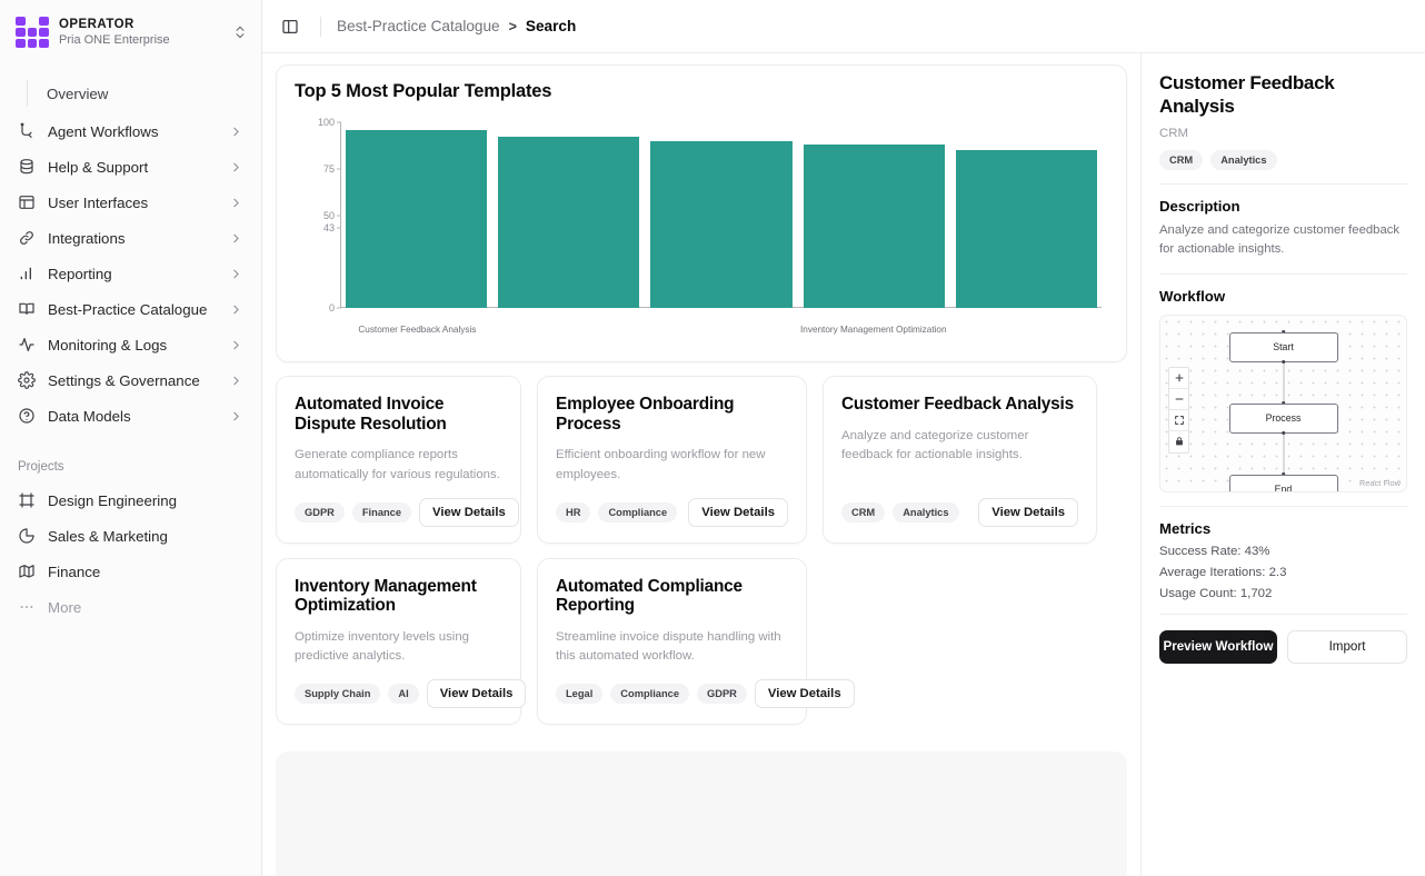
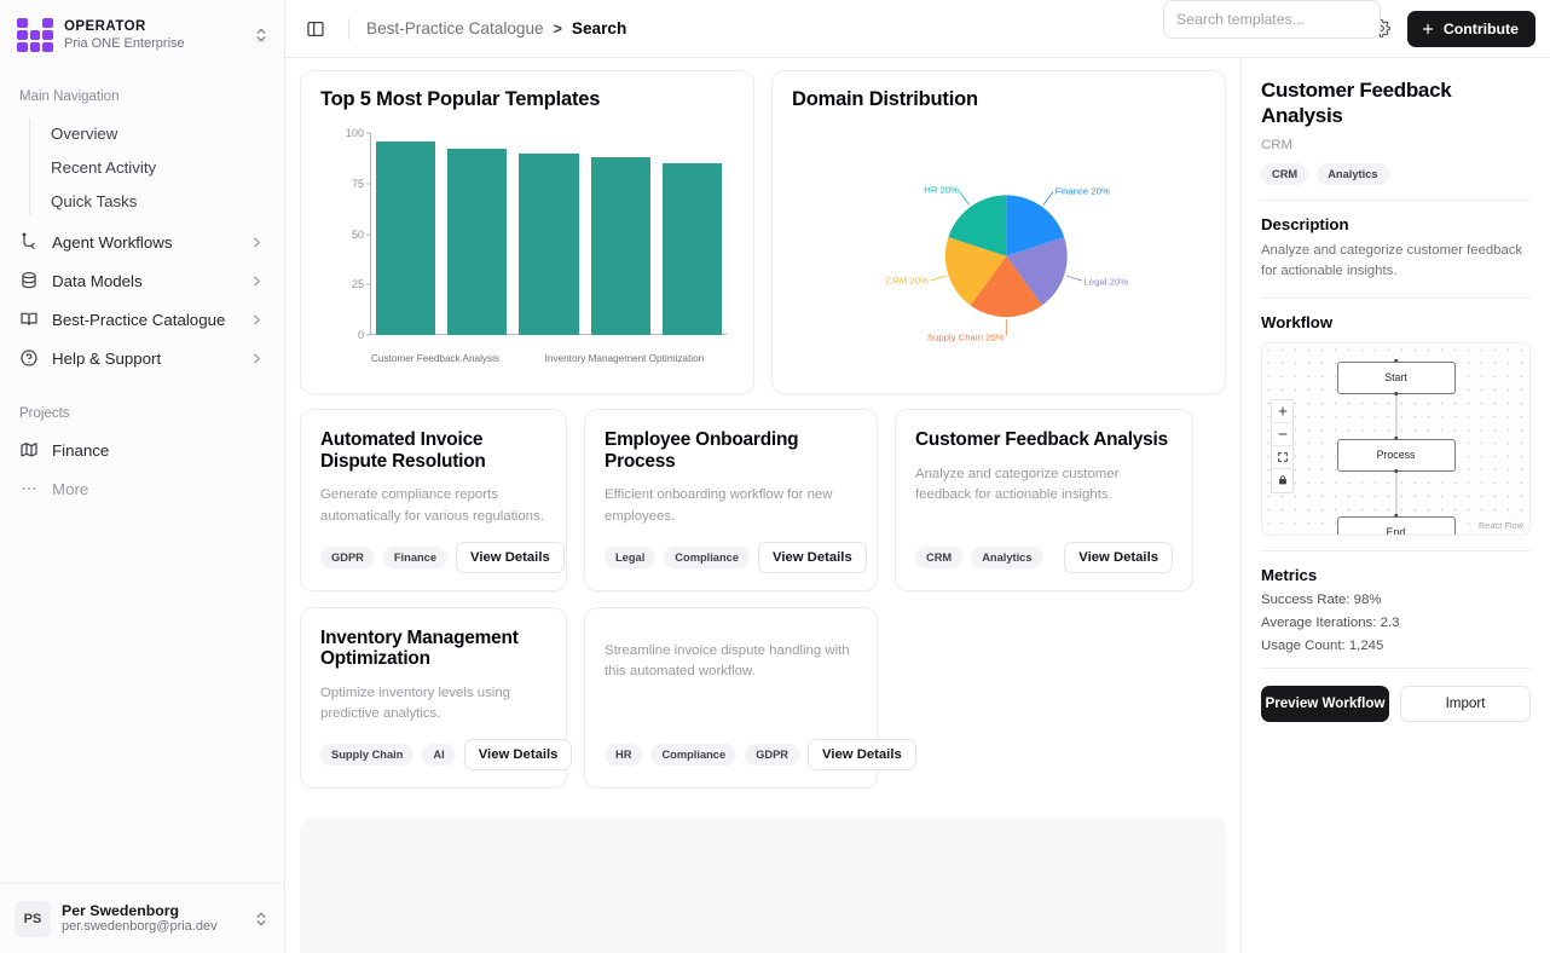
  OPERATOR
  Pria ONE Enterprise
+ Main Navigation
  Overview
+ Recent Activity
+ Quick Tasks
  Agent Workflows
- Help & Support
+ Data Models
- User Interfaces
- Integrations
- Reporting
  Best-Practice Catalogue
- Monitoring & Logs
- Settings & Governance
- Data Models
+ Help & Support
  Projects
- Design Engineering
- Sales & Marketing
  Finance
  More
+ PS
+ Per Swedenborg
+ per.swedenborg@pria.dev
  Best-Practice Catalogue
  >
  Search
+ Search templates...
+ Contribute
  Top 5 Most Popular Templates
  0
- 43
+ 25
  50
  75
  100
  Customer Feedback Analysis
  Inventory Management Optimization
+ Domain Distribution
+ Finance 20%
+ Legal 20%
+ Supply Chain 20%
+ CRM 20%
+ HR 20%
  Automated Invoice Dispute Resolution
  Generate compliance reports automatically for various regulations.
  GDPR
  Finance
  View Details
  Employee Onboarding Process
  Efficient onboarding workflow for new employees.
- HR
+ Legal
  Compliance
  View Details
  Customer Feedback Analysis
  Analyze and categorize customer feedback for actionable insights.
  CRM
  Analytics
  View Details
  Inventory Management Optimization
  Optimize inventory levels using predictive analytics.
  Supply Chain
  AI
  View Details
- Automated Compliance Reporting
  Streamline invoice dispute handling with this automated workflow.
- Legal
+ HR
  Compliance
  GDPR
  View Details
  Customer Feedback Analysis
  CRM
  CRM
  Analytics
  Description
  Analyze and categorize customer feedback for actionable insights.
  Workflow
  Start
  Process
  End
  React Flow
  Metrics
- Success Rate: 43%
+ Success Rate: 98%
  Average Iterations: 2.3
- Usage Count: 1,702
+ Usage Count: 1,245
  Preview Workflow
  Import
